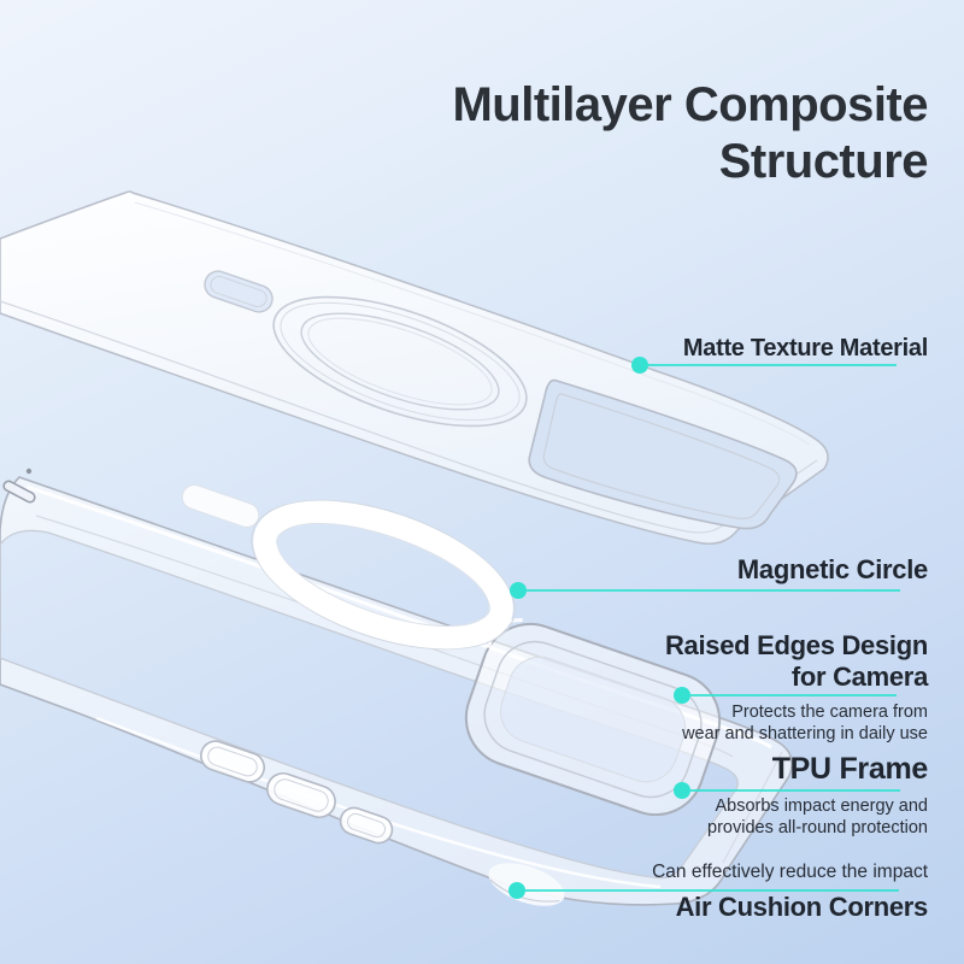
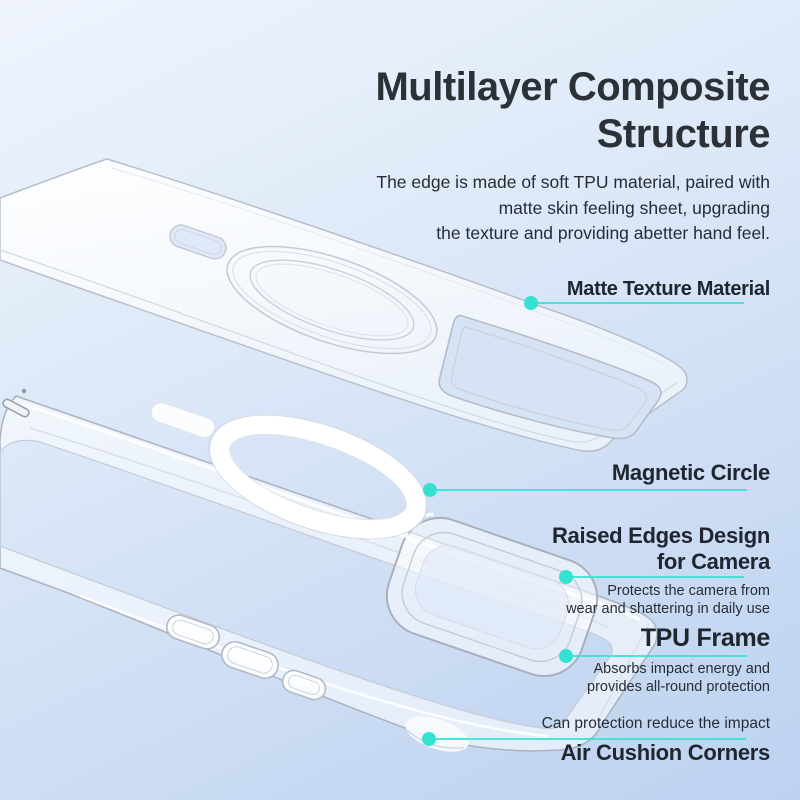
  Multilayer Composite
  Structure
+ The edge is made of soft TPU material, paired with
+ matte skin feeling sheet, upgrading
+ the texture and providing abetter hand feel.
  Matte Texture Material
  Magnetic Circle
  Raised Edges Design
  for Camera
  Protects the camera from
  wear and shattering in daily use
  TPU Frame
  Absorbs impact energy and
  provides all-round protection
- Can effectively reduce the impact
+ Can protection reduce the impact
  Air Cushion Corners
